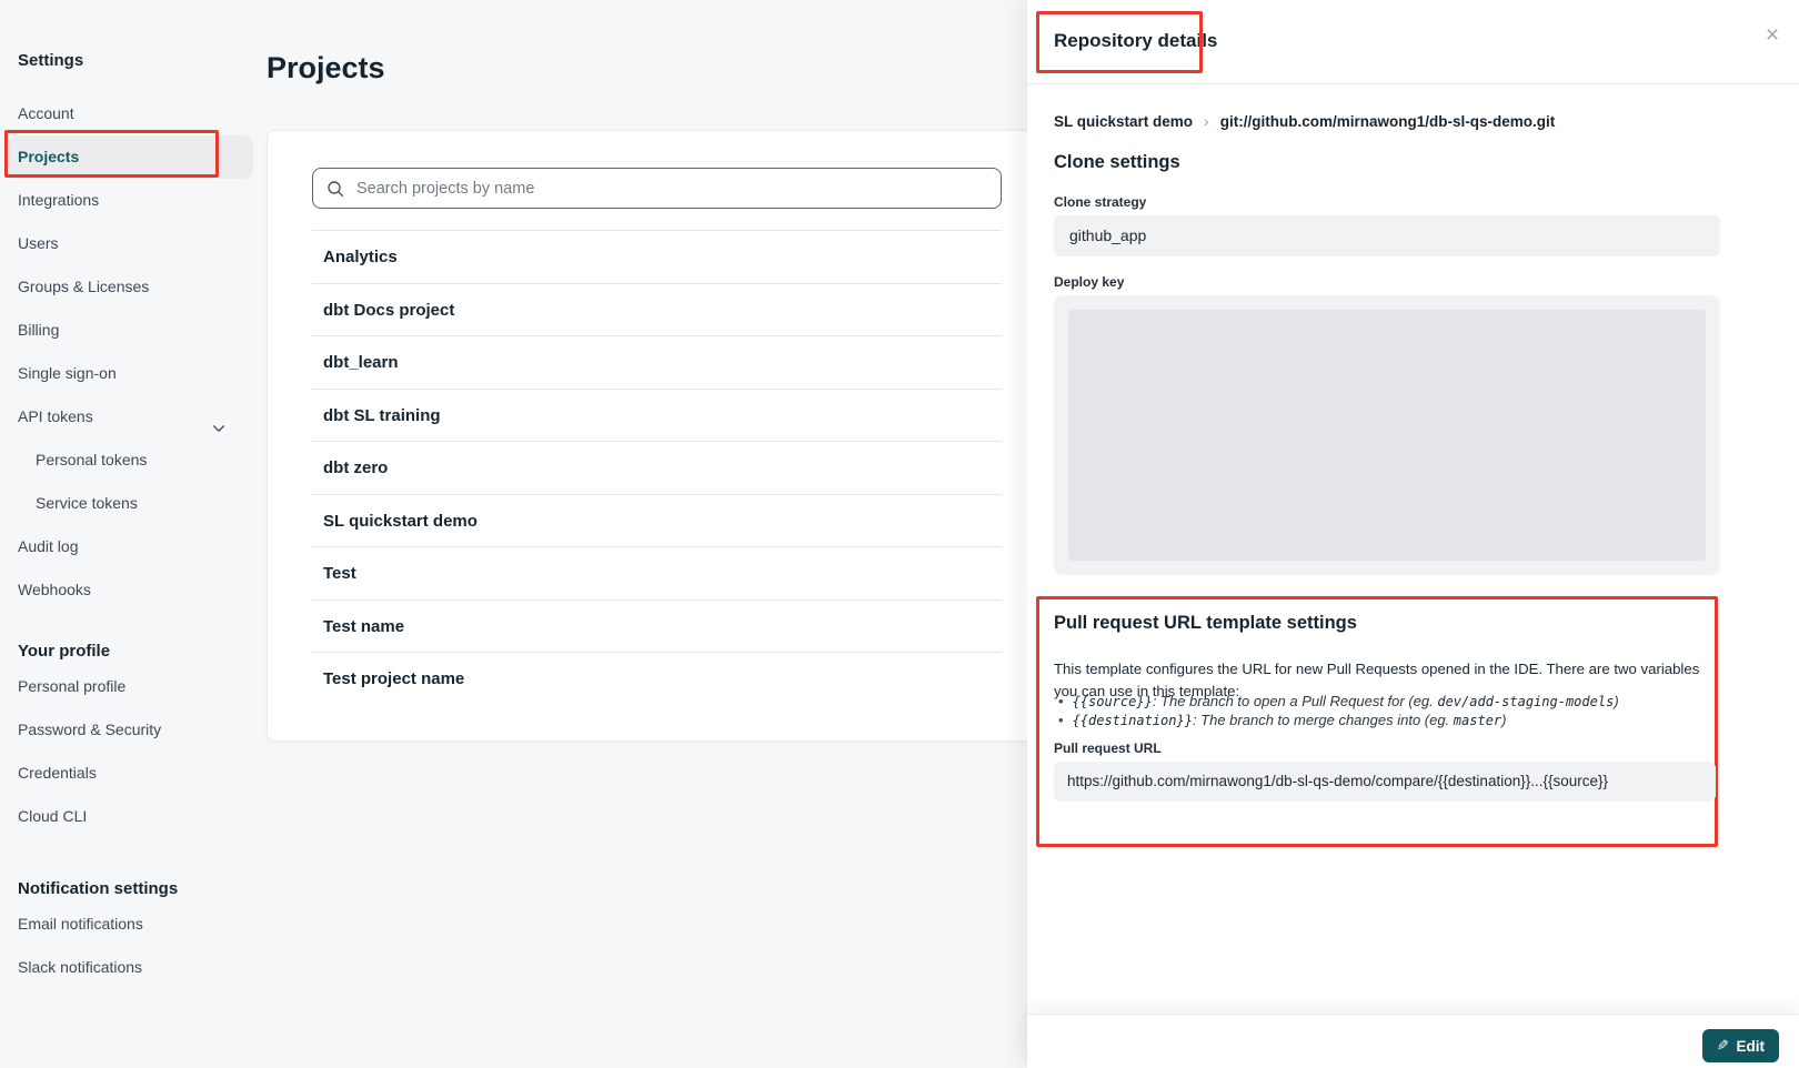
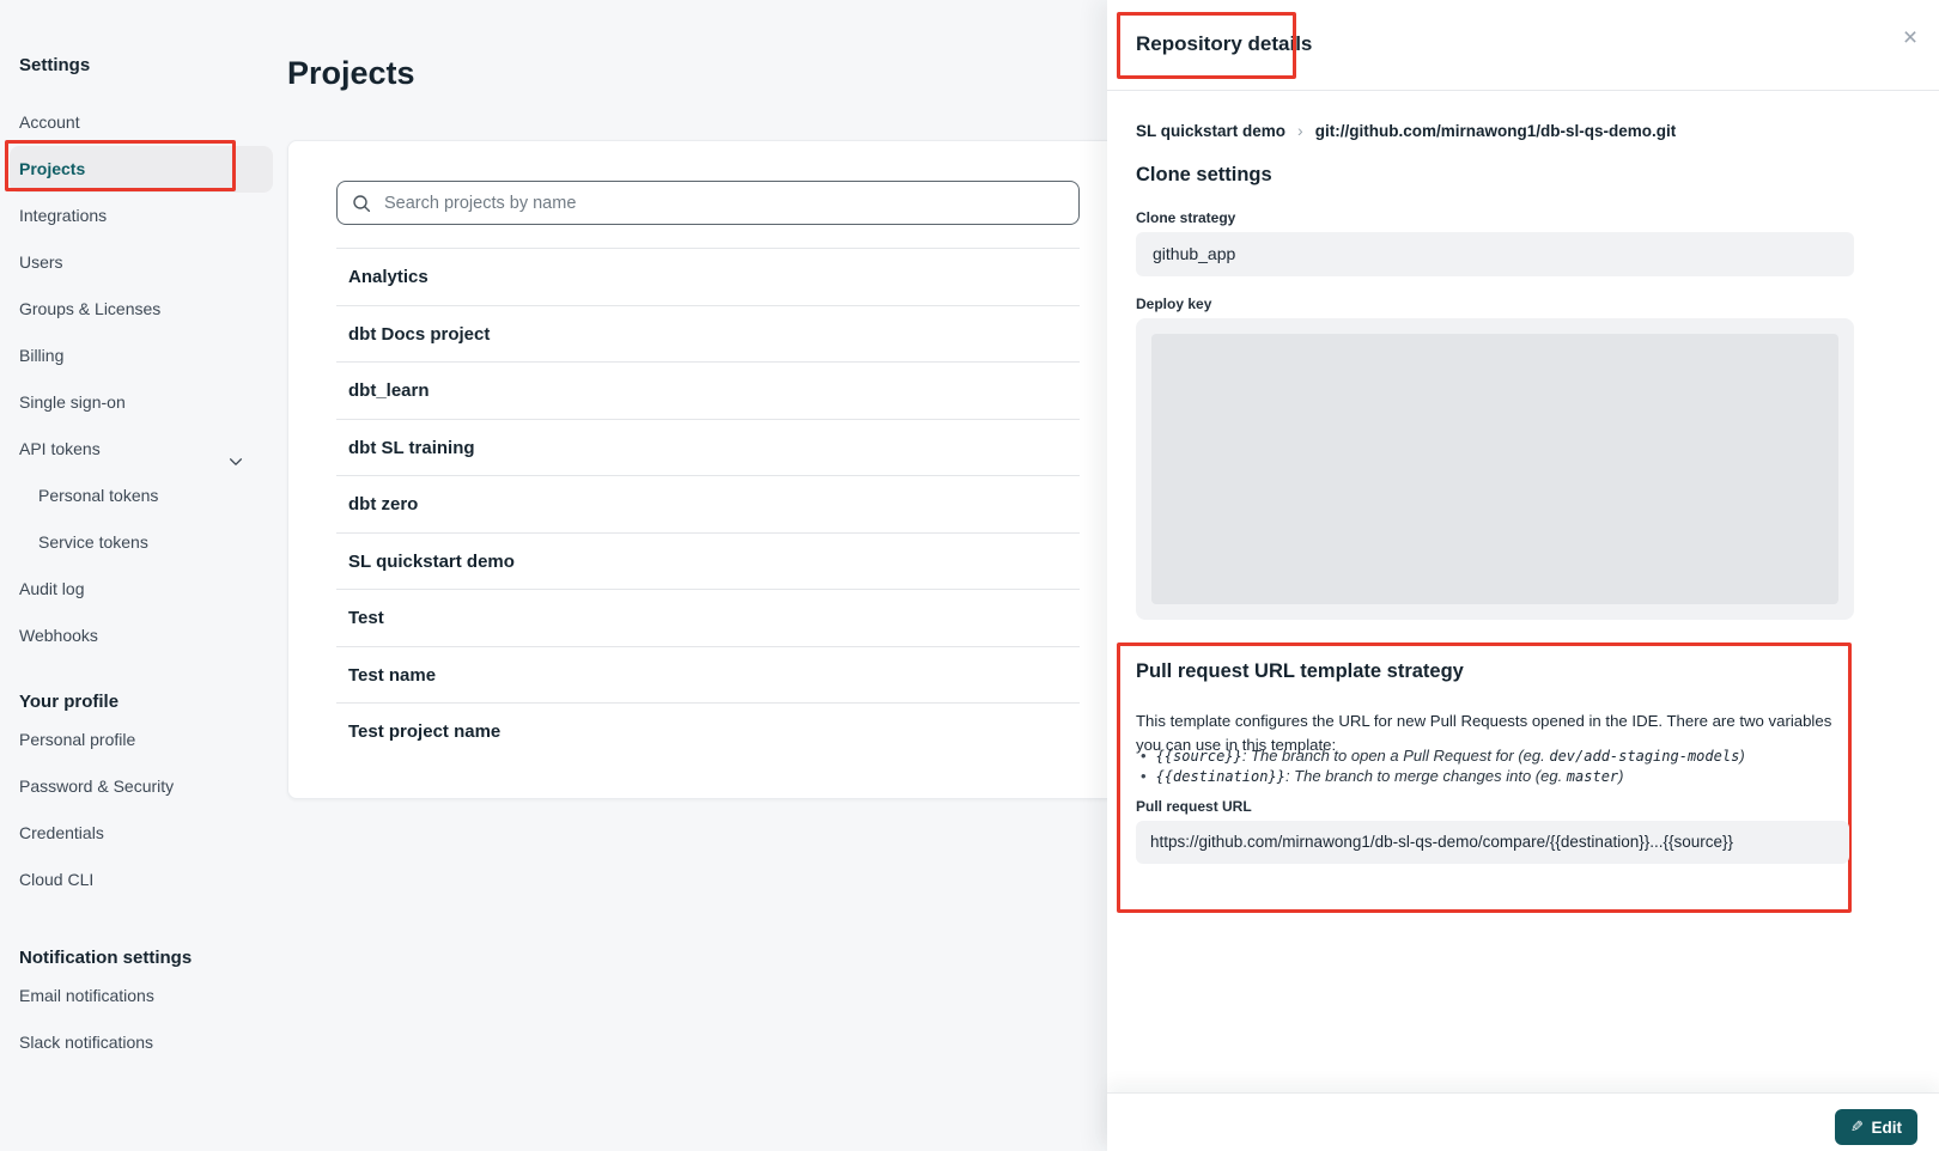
  Settings
  Account
  Projects
  Integrations
  Users
  Groups & Licenses
  Billing
  Single sign-on
  API tokens
  Personal tokens
  Service tokens
  Audit log
  Webhooks
  Your profile
  Personal profile
  Password & Security
  Credentials
  Cloud CLI
  Notification settings
  Email notifications
  Slack notifications
  Projects
  Search projects by name
  Analytics
  dbt Docs project
  dbt_learn
  dbt SL training
  dbt zero
  SL quickstart demo
  Test
  Test name
  Test project name
  Repository details
  ×
  SL quickstart demo
  ›
  git://github.com/mirnawong1/db-sl-qs-demo.git
  Clone settings
  Clone strategy
  github_app
  Deploy key
- Pull request URL template settings
+ Pull request URL template strategy
  This template configures the URL for new Pull Requests opened in the IDE. There are two variables you can use in this template:
  {{source}}: The branch to open a Pull Request for (eg. dev/add-staging-models)
  {{destination}}: The branch to merge changes into (eg. master)
  Pull request URL
  https://github.com/mirnawong1/db-sl-qs-demo/compare/{{destination}}...{{source}}
  Edit
